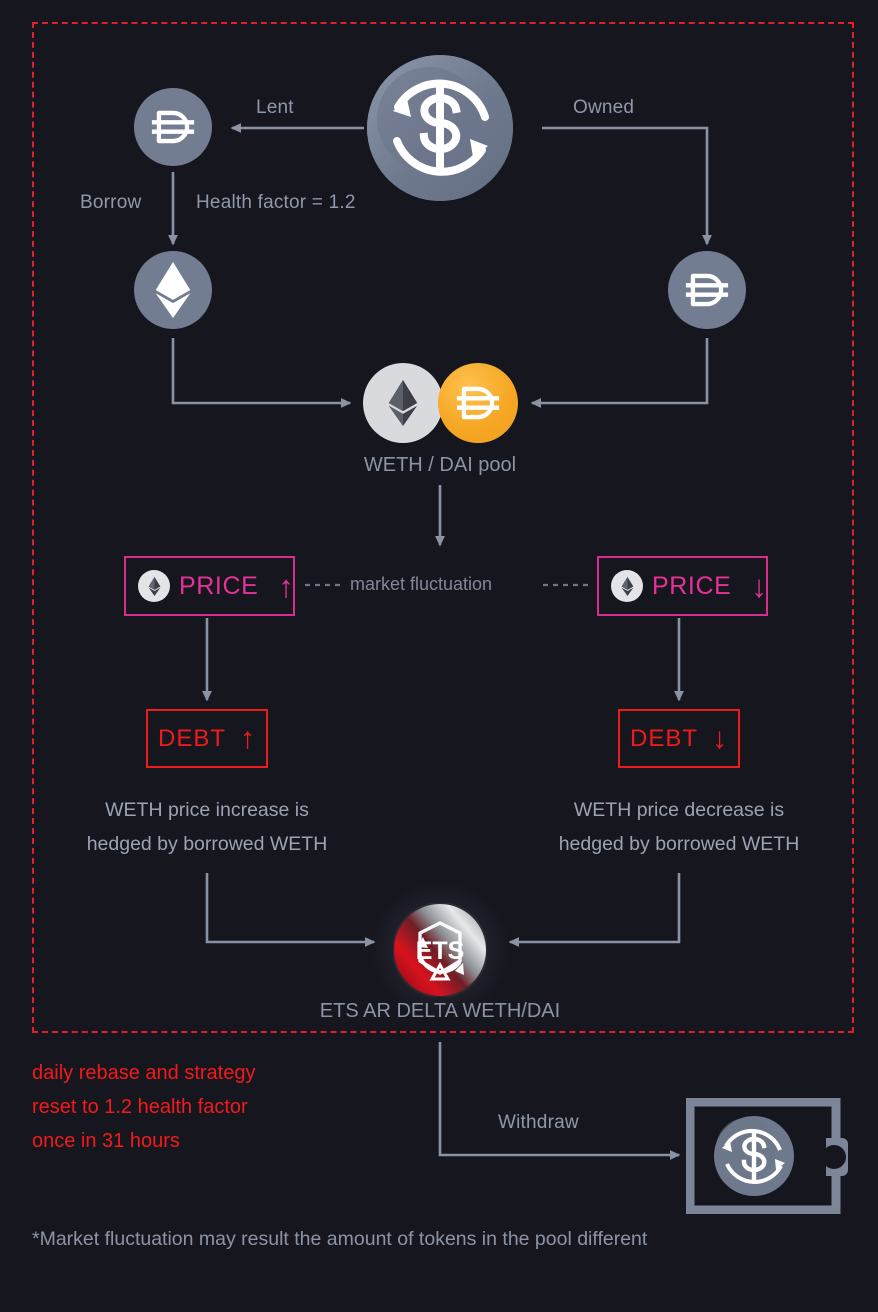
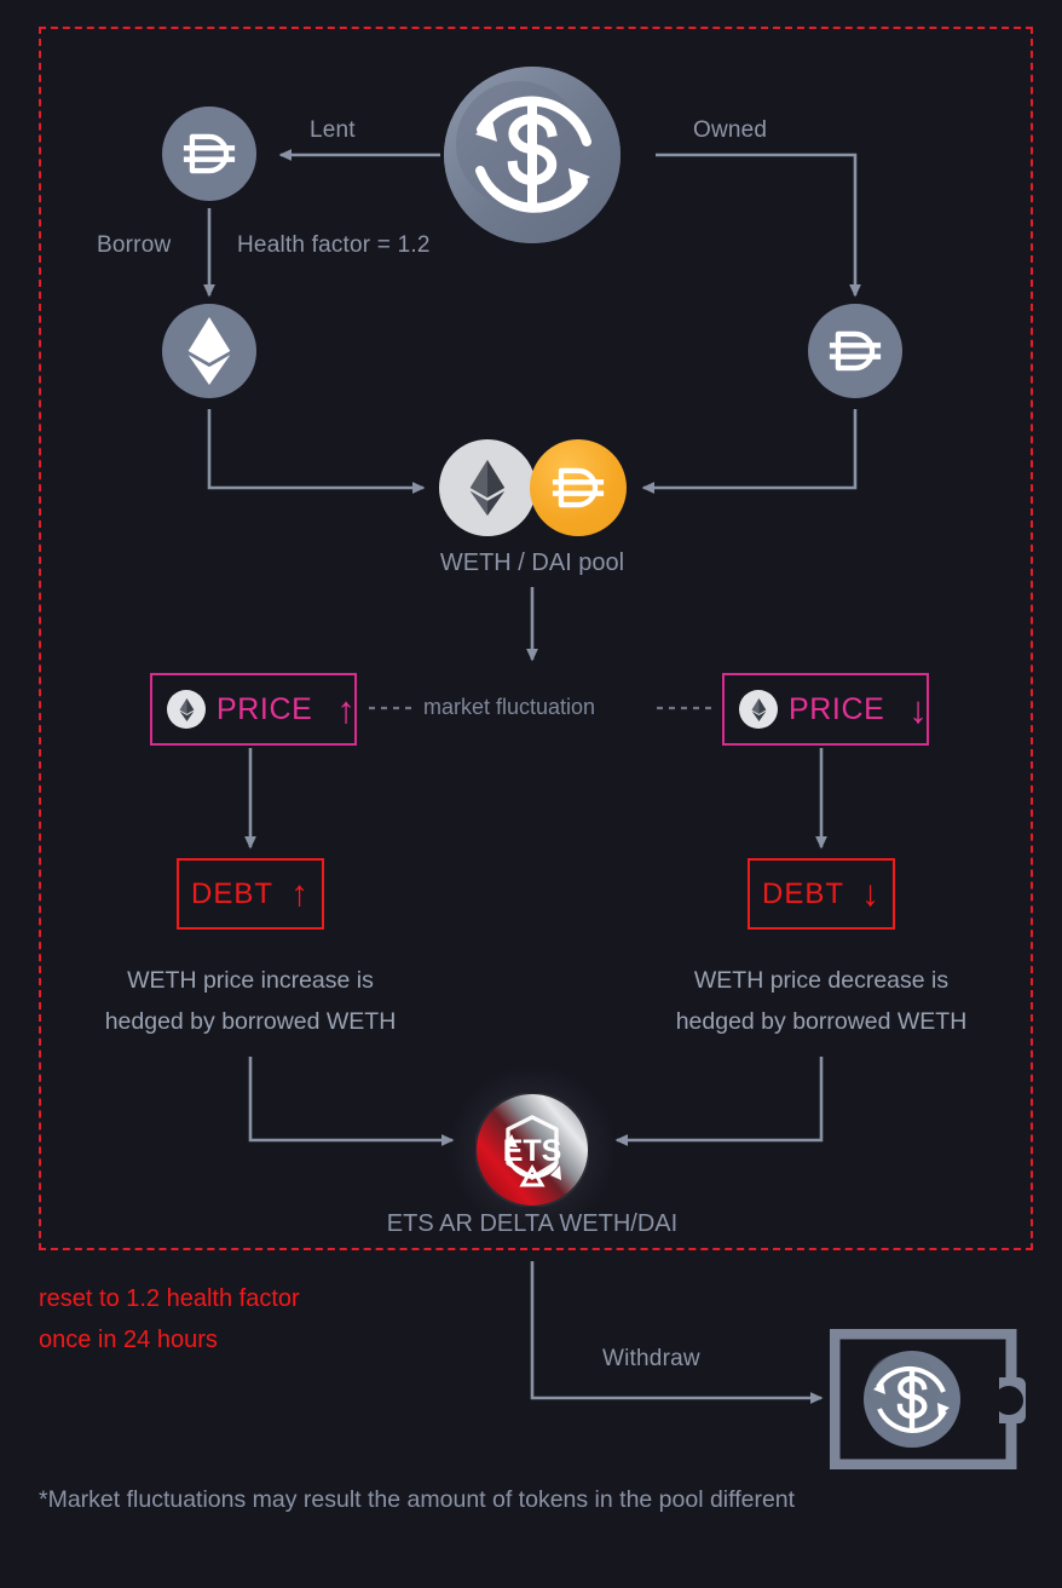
  ETS
  PRICE
  ↑
  PRICE
  ↓
  market fluctuation
  DEBT
  ↑
  DEBT
  ↓
  Lent
  Owned
  Borrow
  Health factor = 1.2
  Withdraw
  WETH / DAI pool
  ETS AR DELTA WETH/DAI
  WETH price increase is
  hedged by borrowed WETH
  WETH price decrease is
  hedged by borrowed WETH
- daily rebase and strategy
  reset to 1.2 health factor
- once in 31 hours
+ once in 24 hours
- *Market fluctuation may result the amount of tokens in the pool different
+ *Market fluctuations may result the amount of tokens in the pool different
